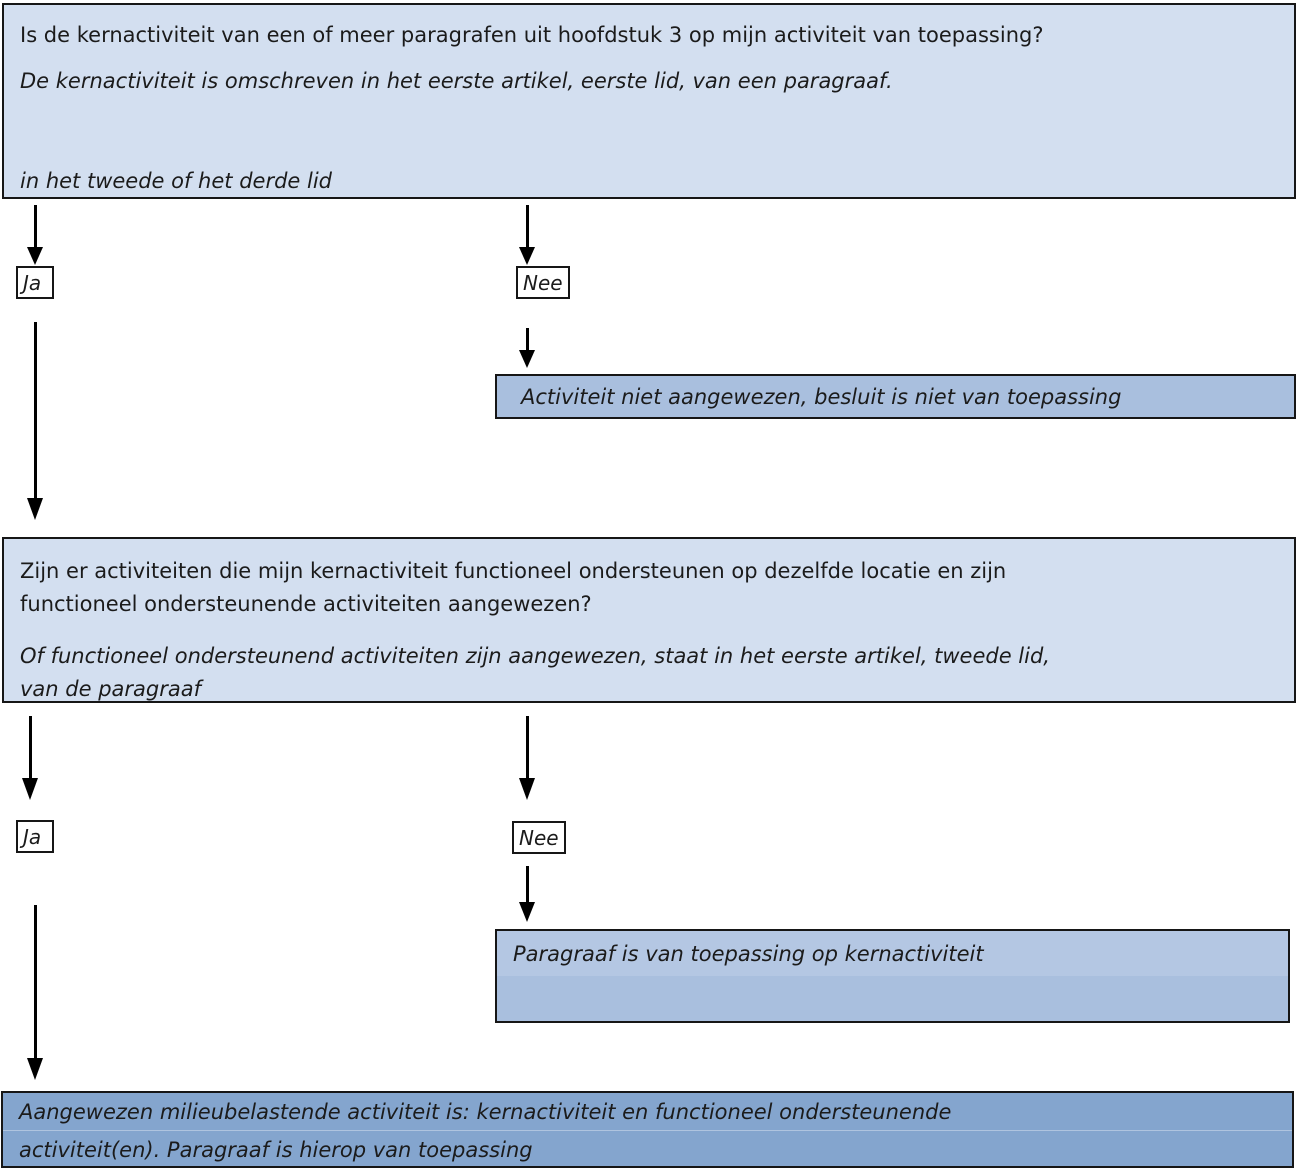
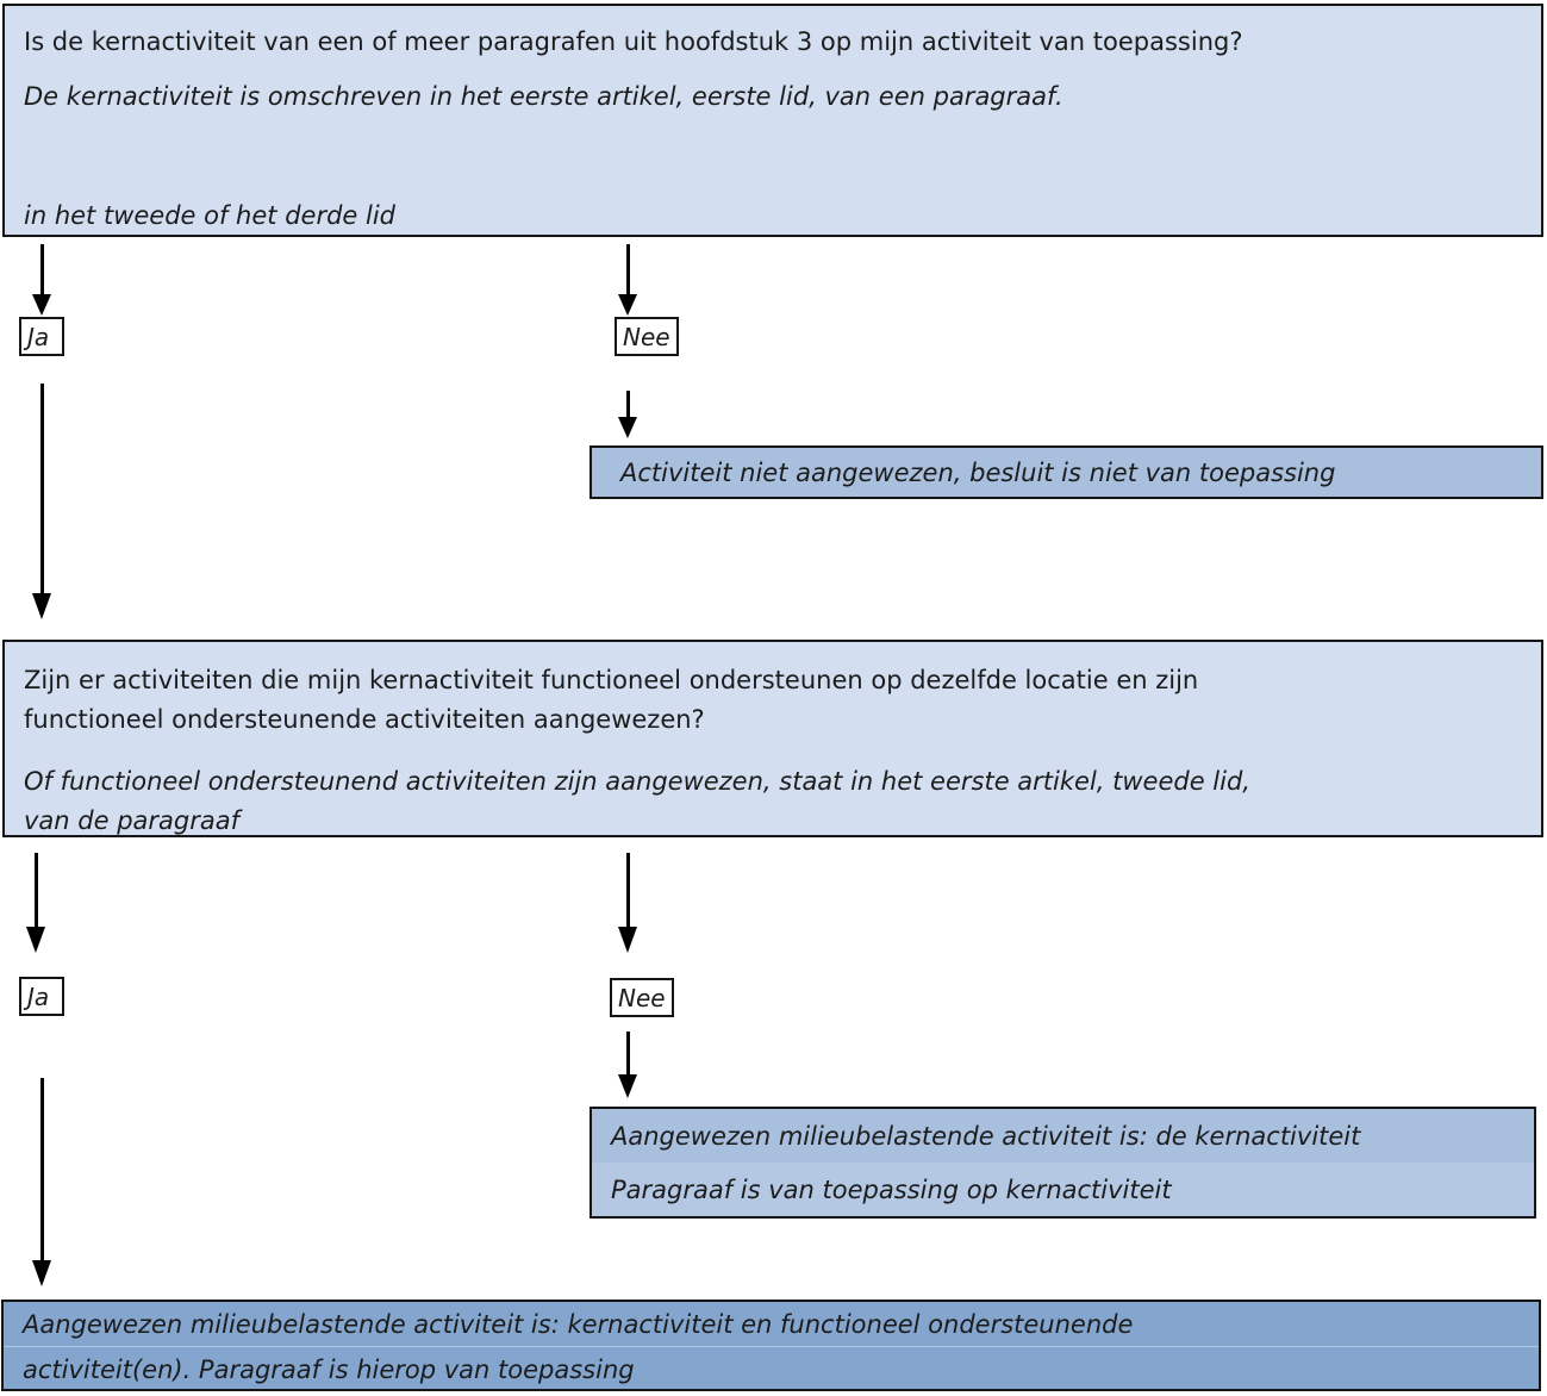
  Is de kernactiviteit van een of meer paragrafen uit hoofdstuk 3 op mijn activiteit van toepassing?
  De kernactiviteit is omschreven in het eerste artikel, eerste lid, van een paragraaf.
  in het tweede of het derde lid
  Ja
  Nee
  Activiteit niet aangewezen, besluit is niet van toepassing
  Zijn er activiteiten die mijn kernactiviteit functioneel ondersteunen op dezelfde locatie en zijn
  functioneel ondersteunende activiteiten aangewezen?
  Of functioneel ondersteunend activiteiten zijn aangewezen, staat in het eerste artikel, tweede lid,
  van de paragraaf
  Ja
  Nee
+ Aangewezen milieubelastende activiteit is: de kernactiviteit
  Paragraaf is van toepassing op kernactiviteit
  Aangewezen milieubelastende activiteit is: kernactiviteit en functioneel ondersteunende
  activiteit(en). Paragraaf is hierop van toepassing
